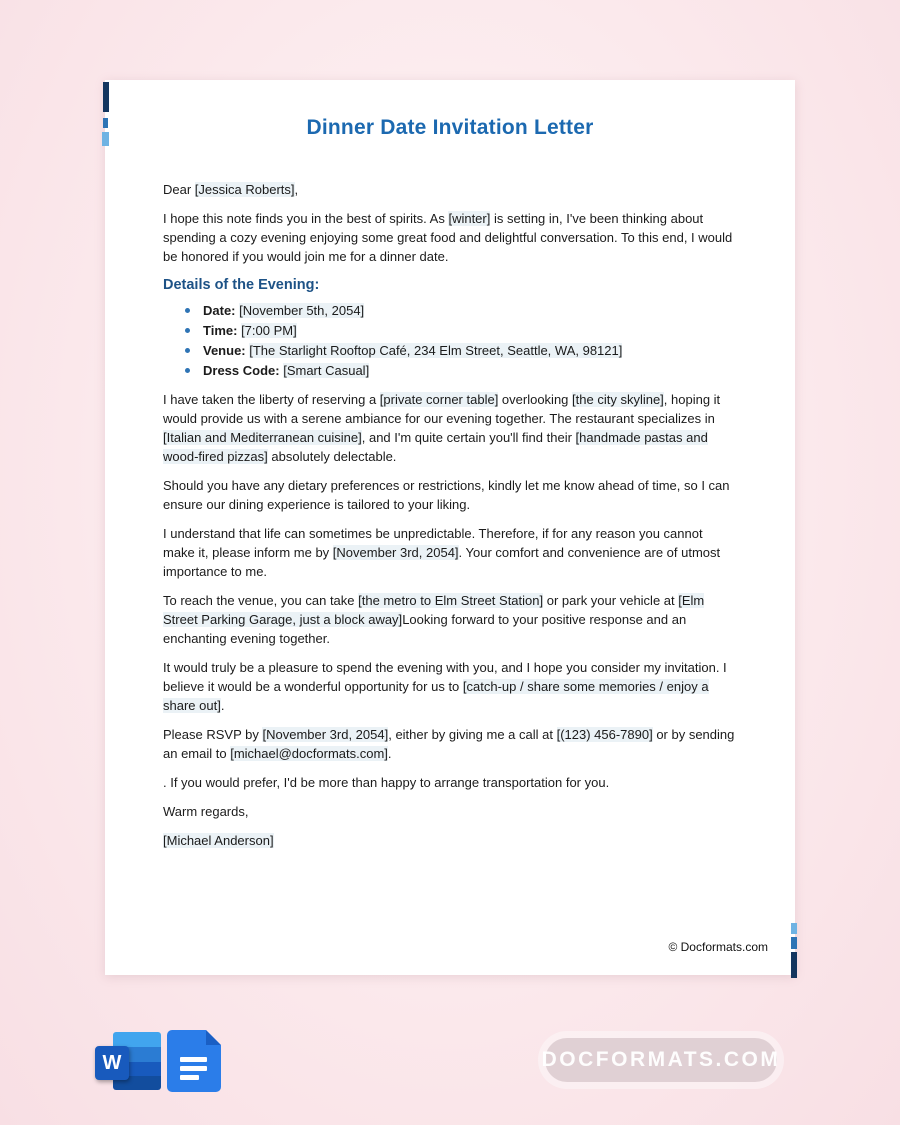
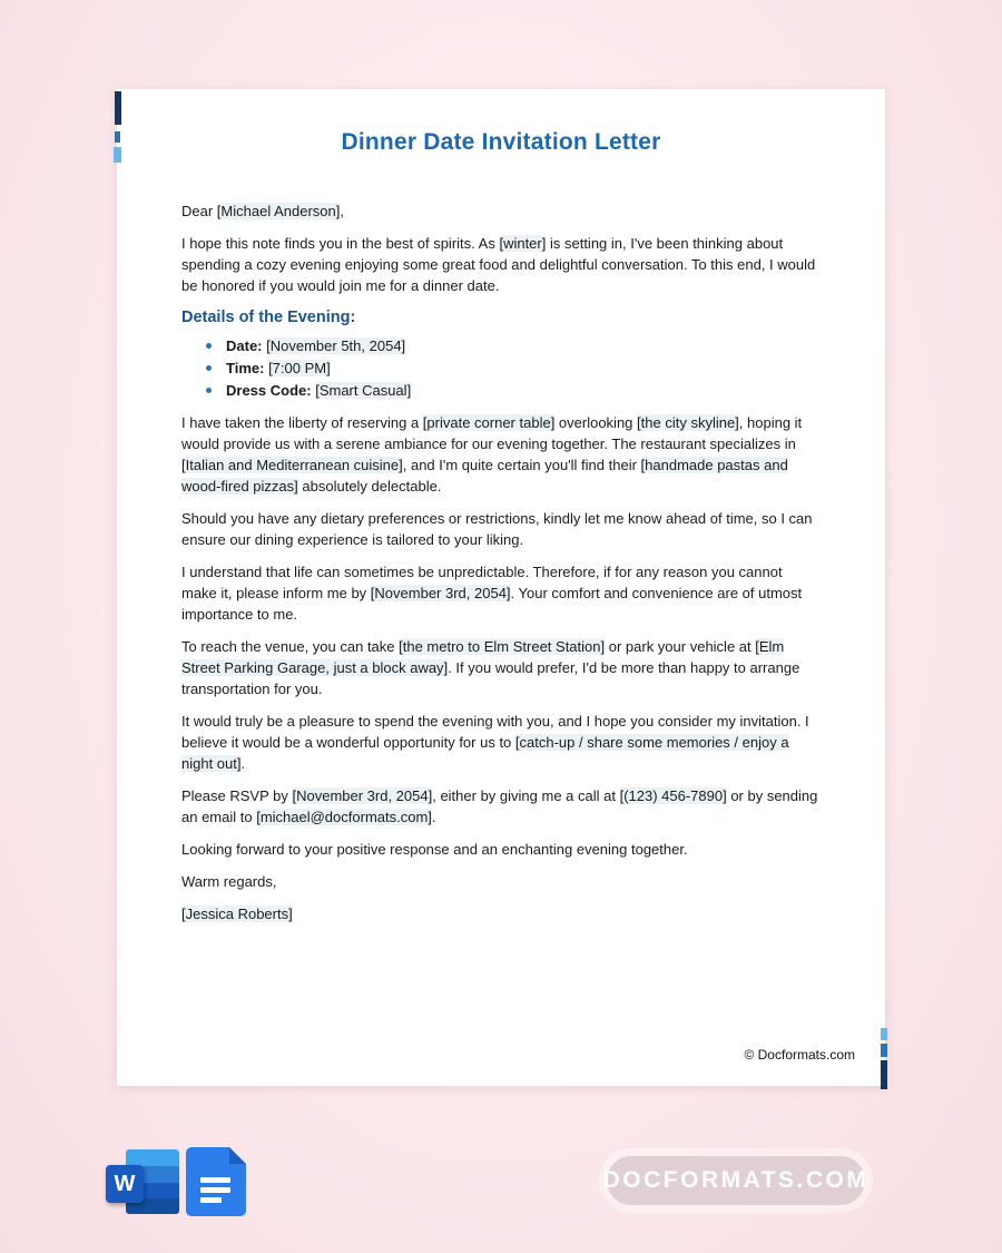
  Dinner Date Invitation Letter
- Dear [Jessica Roberts],
+ Dear [Michael Anderson],
  I hope this note finds you in the best of spirits. As [winter] is setting in, I've been thinking about spending a cozy evening enjoying some great food and delightful conversation. To this end, I would be honored if you would join me for a dinner date.
  Details of the Evening:
  Date: [November 5th, 2054]
  Time: [7:00 PM]
- Venue: [The Starlight Rooftop Café, 234 Elm Street, Seattle, WA, 98121]
  Dress Code: [Smart Casual]
  I have taken the liberty of reserving a [private corner table] overlooking [the city skyline], hoping it would provide us with a serene ambiance for our evening together. The restaurant specializes in [Italian and Mediterranean cuisine], and I'm quite certain you'll find their [handmade pastas and wood-fired pizzas] absolutely delectable.
  Should you have any dietary preferences or restrictions, kindly let me know ahead of time, so I can ensure our dining experience is tailored to your liking.
  I understand that life can sometimes be unpredictable. Therefore, if for any reason you cannot make it, please inform me by [November 3rd, 2054]. Your comfort and convenience are of utmost importance to me.
- To reach the venue, you can take [the metro to Elm Street Station] or park your vehicle at [Elm Street Parking Garage, just a block away]Looking forward to your positive response and an enchanting evening together.
+ To reach the venue, you can take [the metro to Elm Street Station] or park your vehicle at [Elm Street Parking Garage, just a block away]. If you would prefer, I'd be more than happy to arrange transportation for you.
- It would truly be a pleasure to spend the evening with you, and I hope you consider my invitation. I believe it would be a wonderful opportunity for us to [catch-up / share some memories / enjoy a share out].
+ It would truly be a pleasure to spend the evening with you, and I hope you consider my invitation. I believe it would be a wonderful opportunity for us to [catch-up / share some memories / enjoy a night out].
  Please RSVP by [November 3rd, 2054], either by giving me a call at [(123) 456-7890] or by sending an email to [michael@docformats.com].
- . If you would prefer, I'd be more than happy to arrange transportation for you.
+ Looking forward to your positive response and an enchanting evening together.
  Warm regards,
- [Michael Anderson]
+ [Jessica Roberts]
  © Docformats.com
  W
  DOCFORMATS.COM
